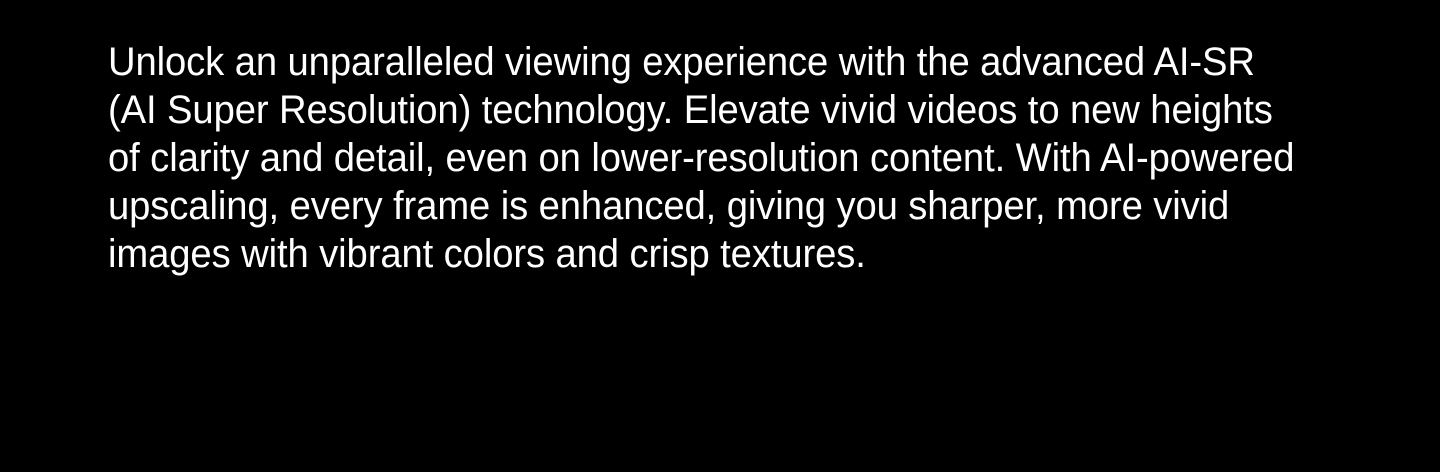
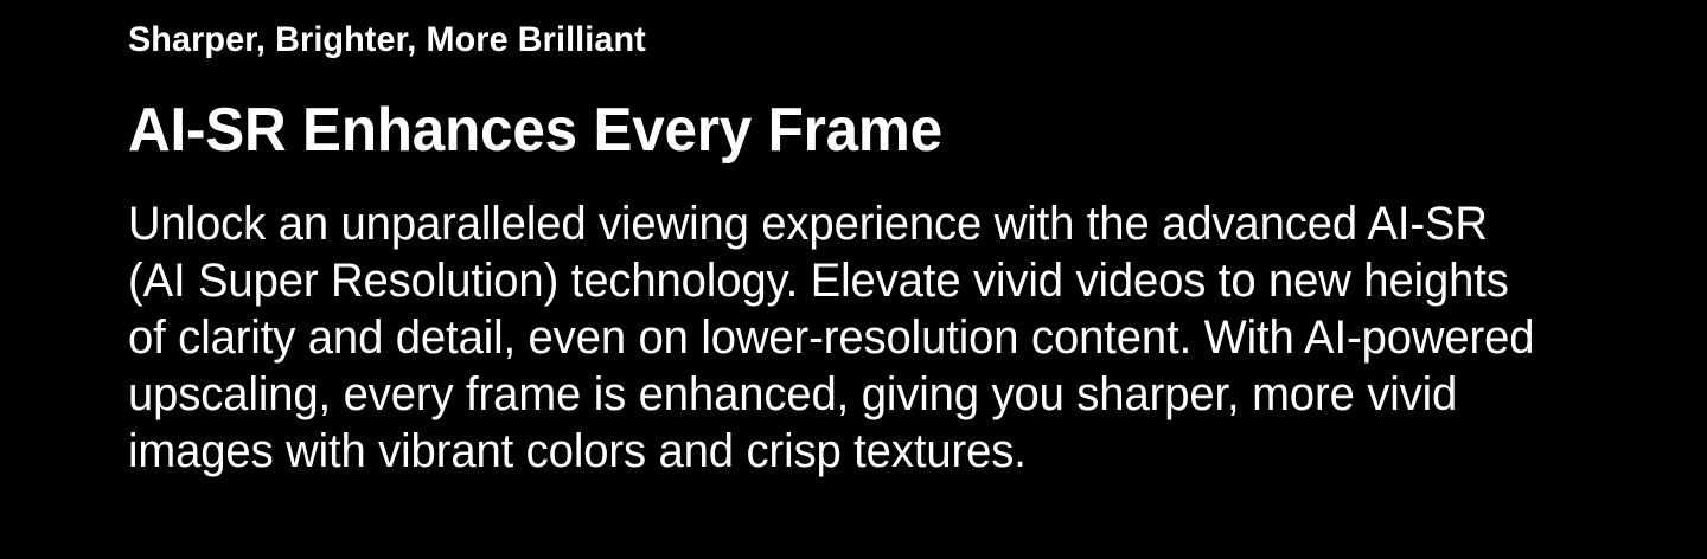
+ Sharper, Brighter, More Brilliant
+ AI-SR Enhances Every Frame
  Unlock an unparalleled viewing experience with the advanced AI-SR (AI Super Resolution) technology. Elevate vivid videos to new heights of clarity and detail, even on lower-resolution content. With AI-powered upscaling, every frame is enhanced, giving you sharper, more vivid images with vibrant colors and crisp textures.
